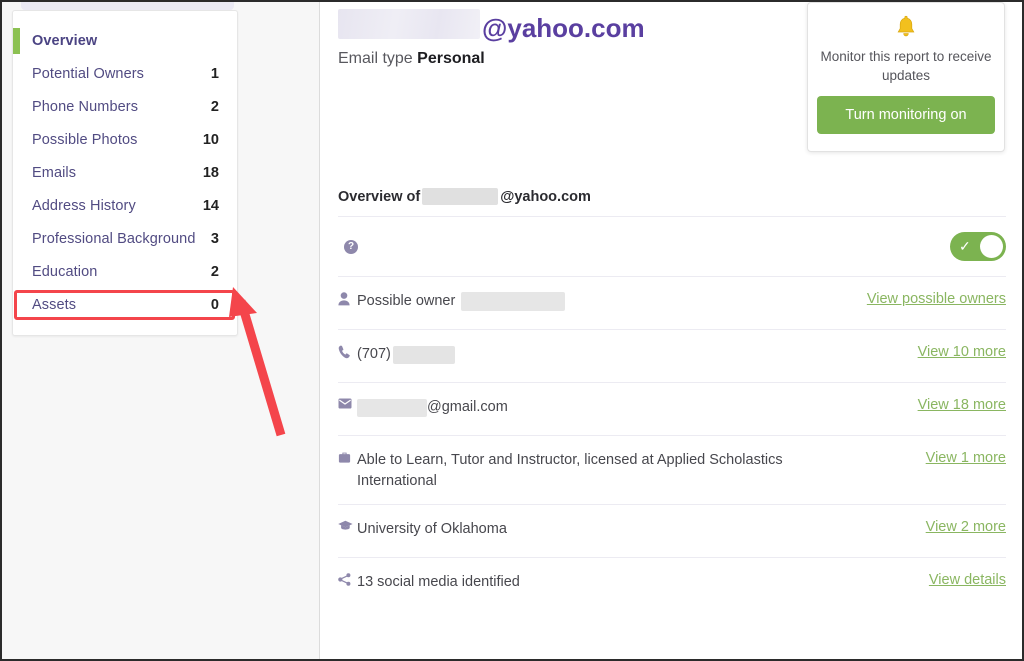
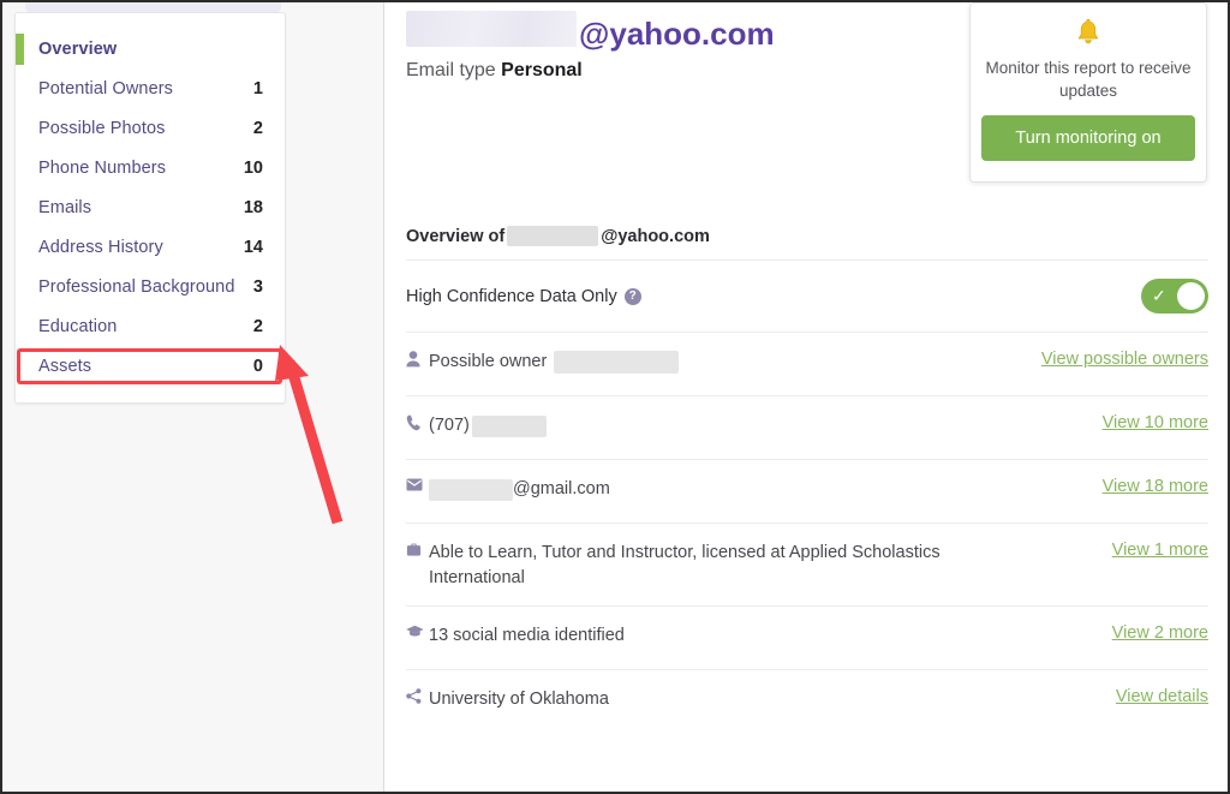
  Overview
  Potential Owners
  1
- Phone Numbers
+ Possible Photos
  2
- Possible Photos
+ Phone Numbers
  10
  Emails
  18
  Address History
  14
  Professional Background
  3
  Education
  2
  Assets
  0
  @yahoo.com
  Email type Personal
  Monitor this report to receive updates
  Turn monitoring on
  Overview of
  @yahoo.com
+ High Confidence Data Only
  ?
  ✓
  Possible owner
  View possible owners
  (707)
  View 10 more
  @gmail.com
  View 18 more
  Able to Learn, Tutor and Instructor, licensed at Applied Scholastics International
  View 1 more
- University of Oklahoma
+ 13 social media identified
  View 2 more
- 13 social media identified
+ University of Oklahoma
  View details
